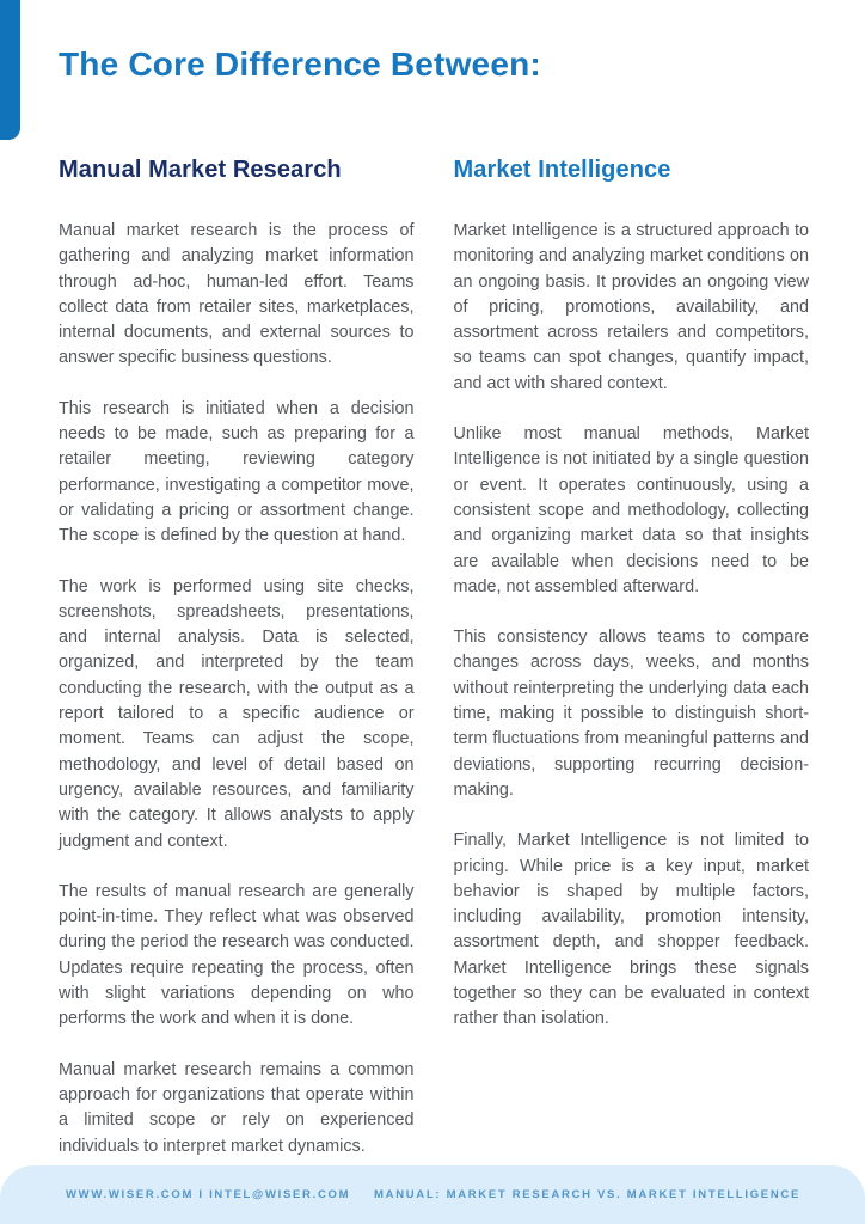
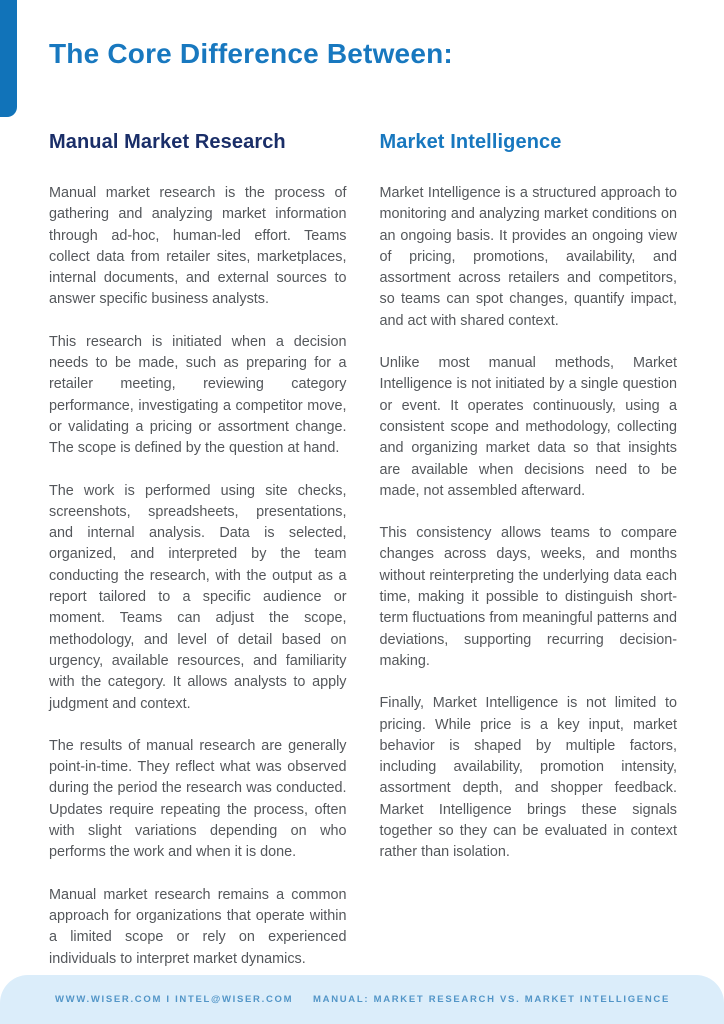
  The Core Difference Between:
  Manual Market Research
- Manual market research is the process of gathering and analyzing market information through ad-hoc, human-led effort. Teams collect data from retailer sites, marketplaces, internal documents, and external sources to answer specific business questions.
+ Manual market research is the process of gathering and analyzing market information through ad-hoc, human-led effort. Teams collect data from retailer sites, marketplaces, internal documents, and external sources to answer specific business analysts.
  This research is initiated when a decision needs to be made, such as preparing for a retailer meeting, reviewing category performance, investigating a competitor move, or validating a pricing or assortment change. The scope is defined by the question at hand.
  The work is performed using site checks, screenshots, spreadsheets, presentations, and internal analysis. Data is selected, organized, and interpreted by the team conducting the research, with the output as a report tailored to a specific audience or moment. Teams can adjust the scope, methodology, and level of detail based on urgency, available resources, and familiarity with the category. It allows analysts to apply judgment and context.
  The results of manual research are generally point-in-time. They reflect what was observed during the period the research was conducted. Updates require repeating the process, often with slight variations depending on who performs the work and when it is done.
  Manual market research remains a common approach for organizations that operate within a limited scope or rely on experienced individuals to interpret market dynamics.
  Market Intelligence
  Market Intelligence is a structured approach to monitoring and analyzing market conditions on an ongoing basis. It provides an ongoing view of pricing, promotions, availability, and assortment across retailers and competitors, so teams can spot changes, quantify impact, and act with shared context.
  Unlike most manual methods, Market Intelligence is not initiated by a single question or event. It operates continuously, using a consistent scope and methodology, collecting and organizing market data so that insights are available when decisions need to be made, not assembled afterward.
  This consistency allows teams to compare changes across days, weeks, and months without reinterpreting the underlying data each time, making it possible to distinguish short-term fluctuations from meaningful patterns and deviations, supporting recurring decision-making.
  Finally, Market Intelligence is not limited to pricing. While price is a key input, market behavior is shaped by multiple factors, including availability, promotion intensity, assortment depth, and shopper feedback. Market Intelligence brings these signals together so they can be evaluated in context rather than isolation.
  WWW.WISER.COM I INTEL@WISER.COM
  MANUAL: MARKET RESEARCH VS. MARKET INTELLIGENCE
